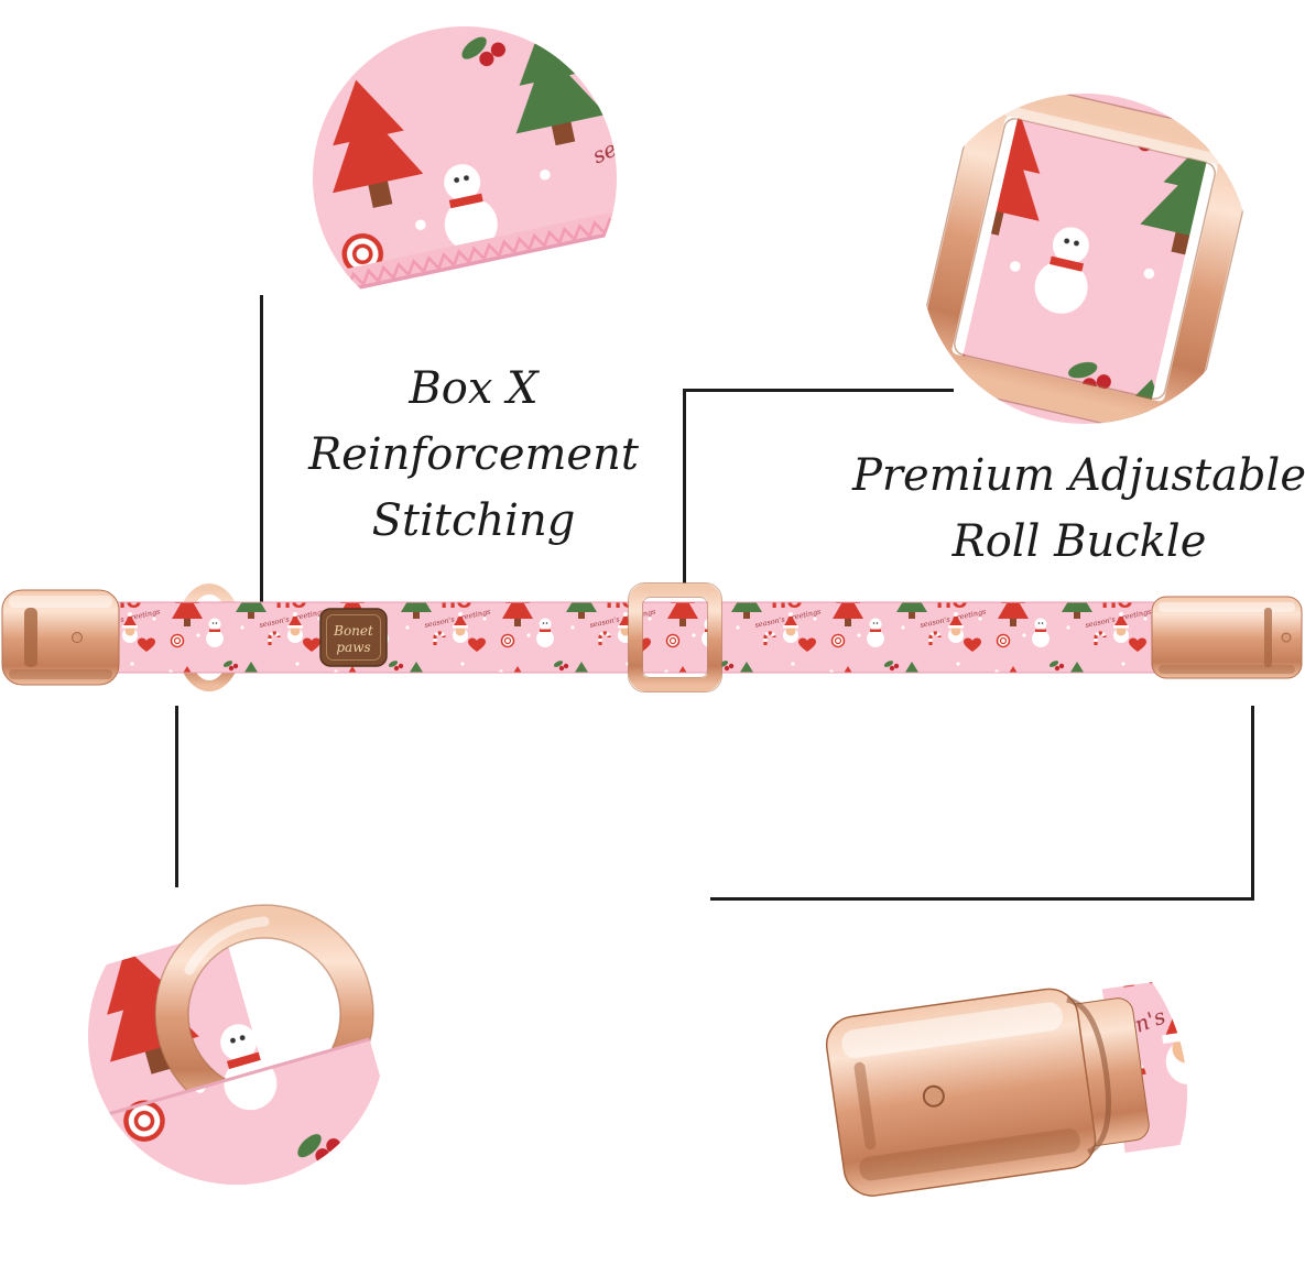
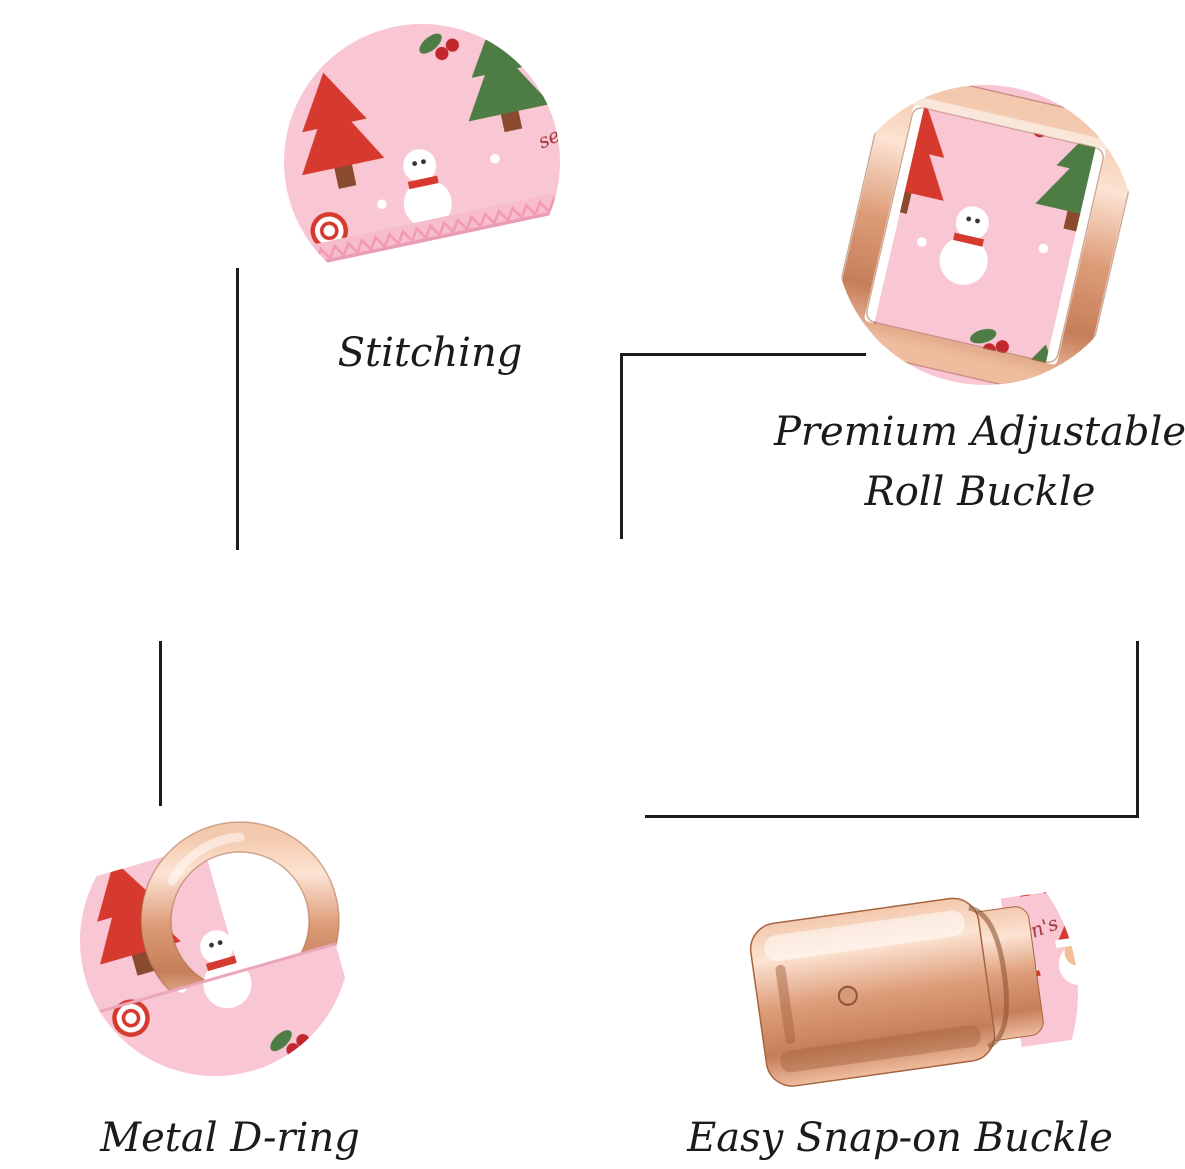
- Bonet
- paws
- Box X Reinforcement
  Stitching
  Premium Adjustable
  Roll Buckle
+ Metal D-ring
+ Easy Snap-on Buckle
